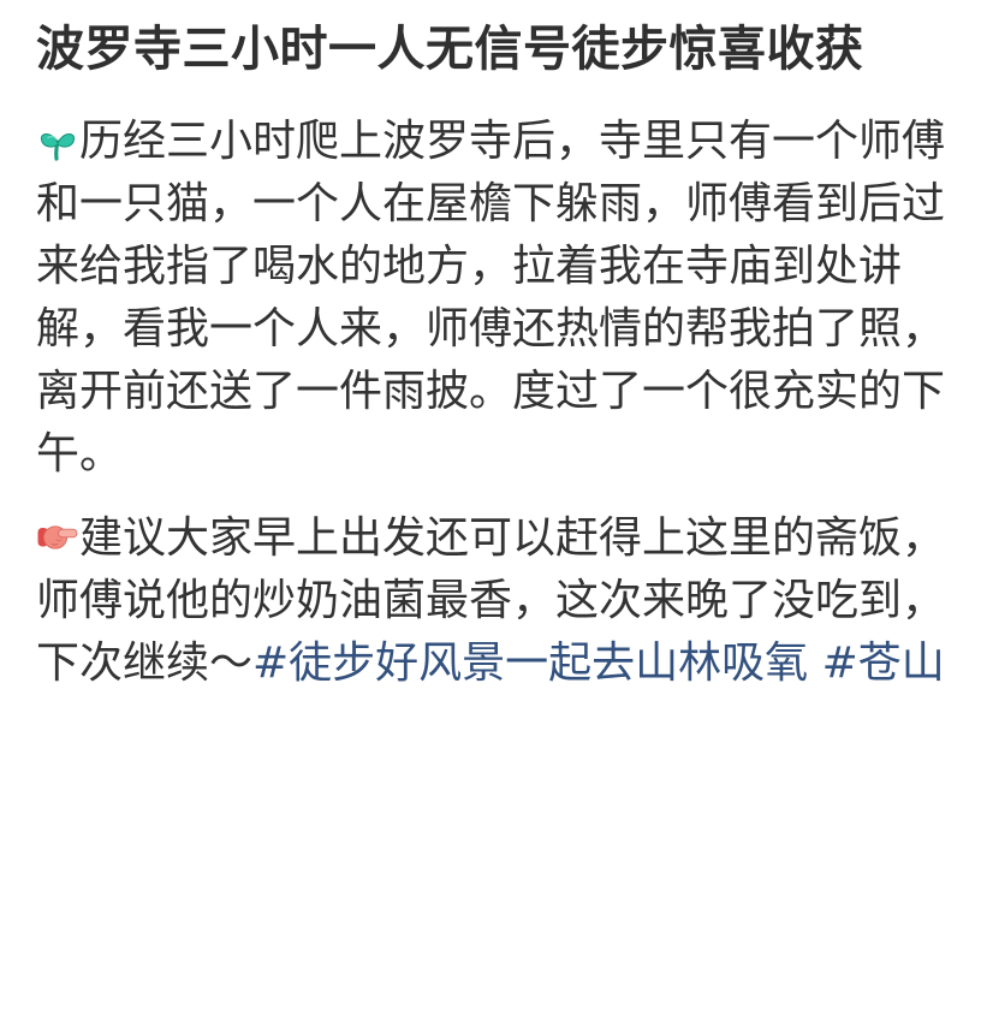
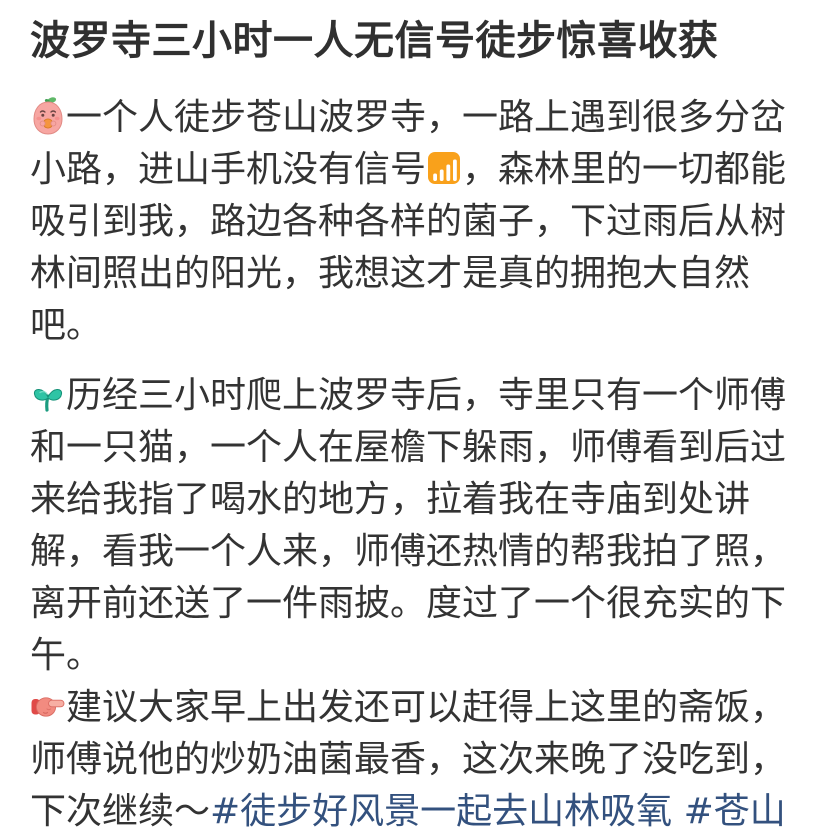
  波罗寺三小时一人无信号徒步惊喜收获
+ 一个人徒步苍山波罗寺，一路上遇到很多分岔小路，进山手机没有信号 ，森林里的一切都能吸引到我，路边各种各样的菌子，下过雨后从树林间照出的阳光，我想这才是真的拥抱大自然吧。
  历经三小时爬上波罗寺后，寺里只有一个师傅和一只猫，一个人在屋檐下躲雨，师傅看到后过来给我指了喝水的地方，拉着我在寺庙到处讲解，看我一个人来，师傅还热情的帮我拍了照，离开前还送了一件雨披。度过了一个很充实的下午。
  建议大家早上出发还可以赶得上这里的斋饭，师傅说他的炒奶油菌最香，这次来晚了没吃到，下次继续～#徒步好风景一起去山林吸氧 #苍山
